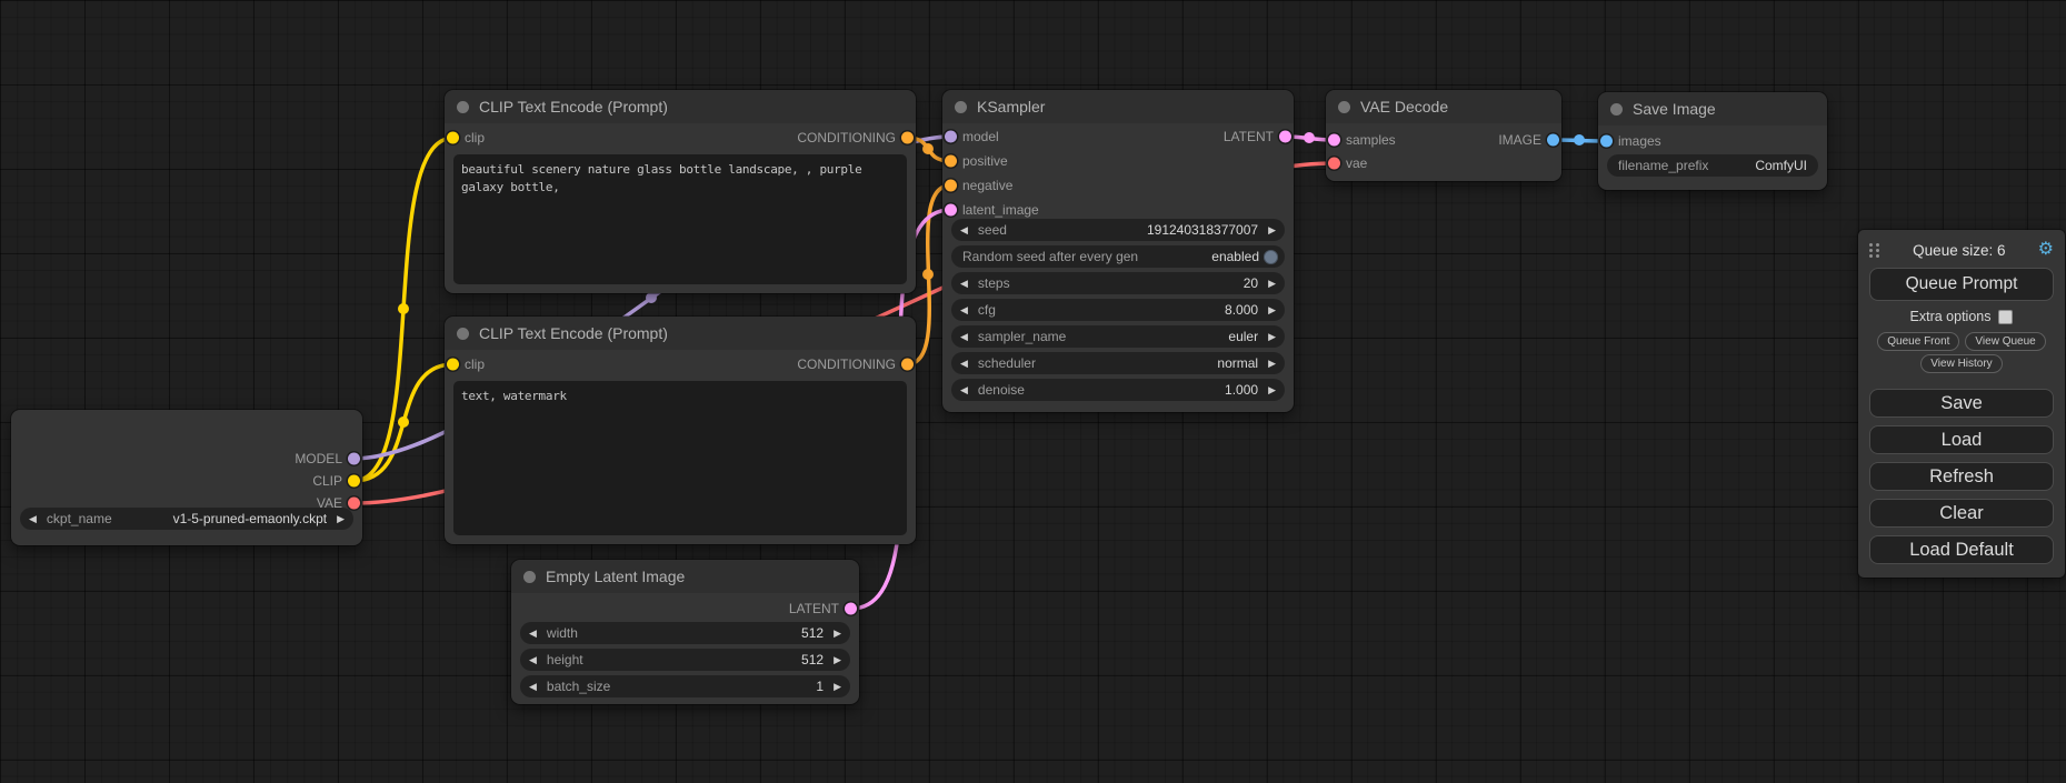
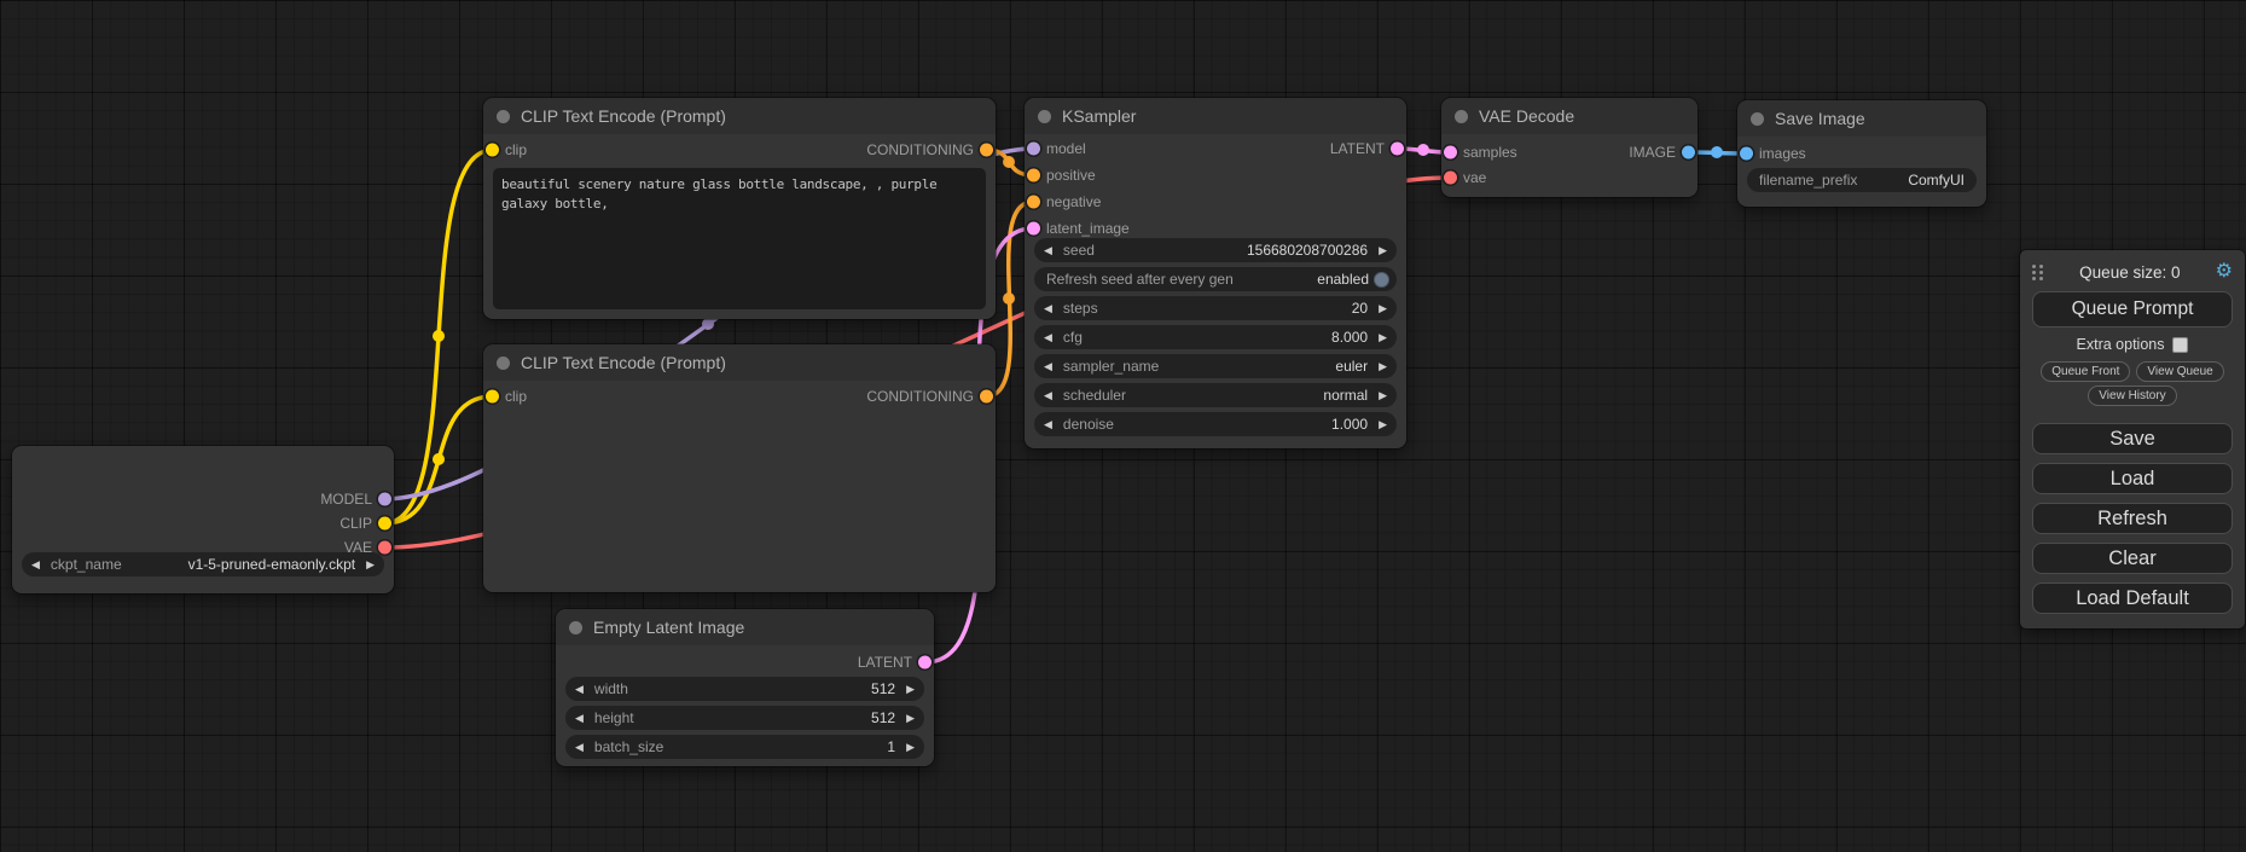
  MODEL
  CLIP
  VAE
  ◀
  ckpt_name
  v1-5-pruned-emaonly.ckpt
  ▶
  CLIP Text Encode (Prompt)
  clip
  CONDITIONING
  beautiful scenery nature glass bottle landscape, , purple galaxy bottle,
  CLIP Text Encode (Prompt)
  clip
  CONDITIONING
- text, watermark
  Empty Latent Image
  LATENT
  ◀
  width
  512
  ▶
  ◀
  height
  512
  ▶
  ◀
  batch_size
  1
  ▶
  KSampler
  model
  positive
  negative
  latent_image
  LATENT
  ◀
  seed
- 191240318377007
+ 156680208700286
  ▶
- Random seed after every gen
+ Refresh seed after every gen
  enabled
  ◀
  steps
  20
  ▶
  ◀
  cfg
  8.000
  ▶
  ◀
  sampler_name
  euler
  ▶
  ◀
  scheduler
  normal
  ▶
  ◀
  denoise
  1.000
  ▶
  VAE Decode
  samples
  vae
  IMAGE
  Save Image
  images
  filename_prefix
  ComfyUI
- Queue size: 6
+ Queue size: 0
  ⚙
  Queue Prompt
  Extra options
  Queue Front
  View Queue
  View History
  Save
  Load
  Refresh
  Clear
  Load Default
